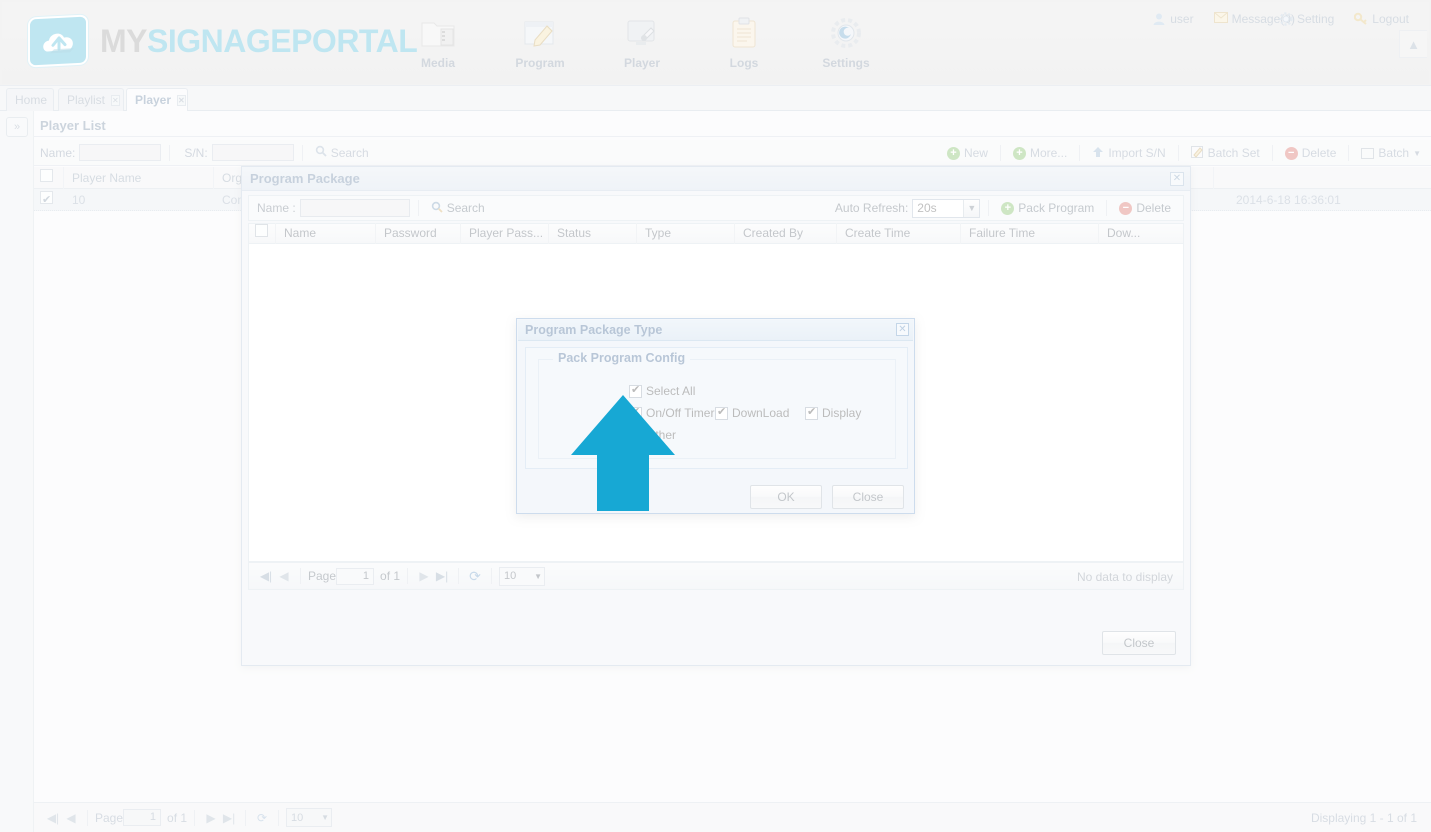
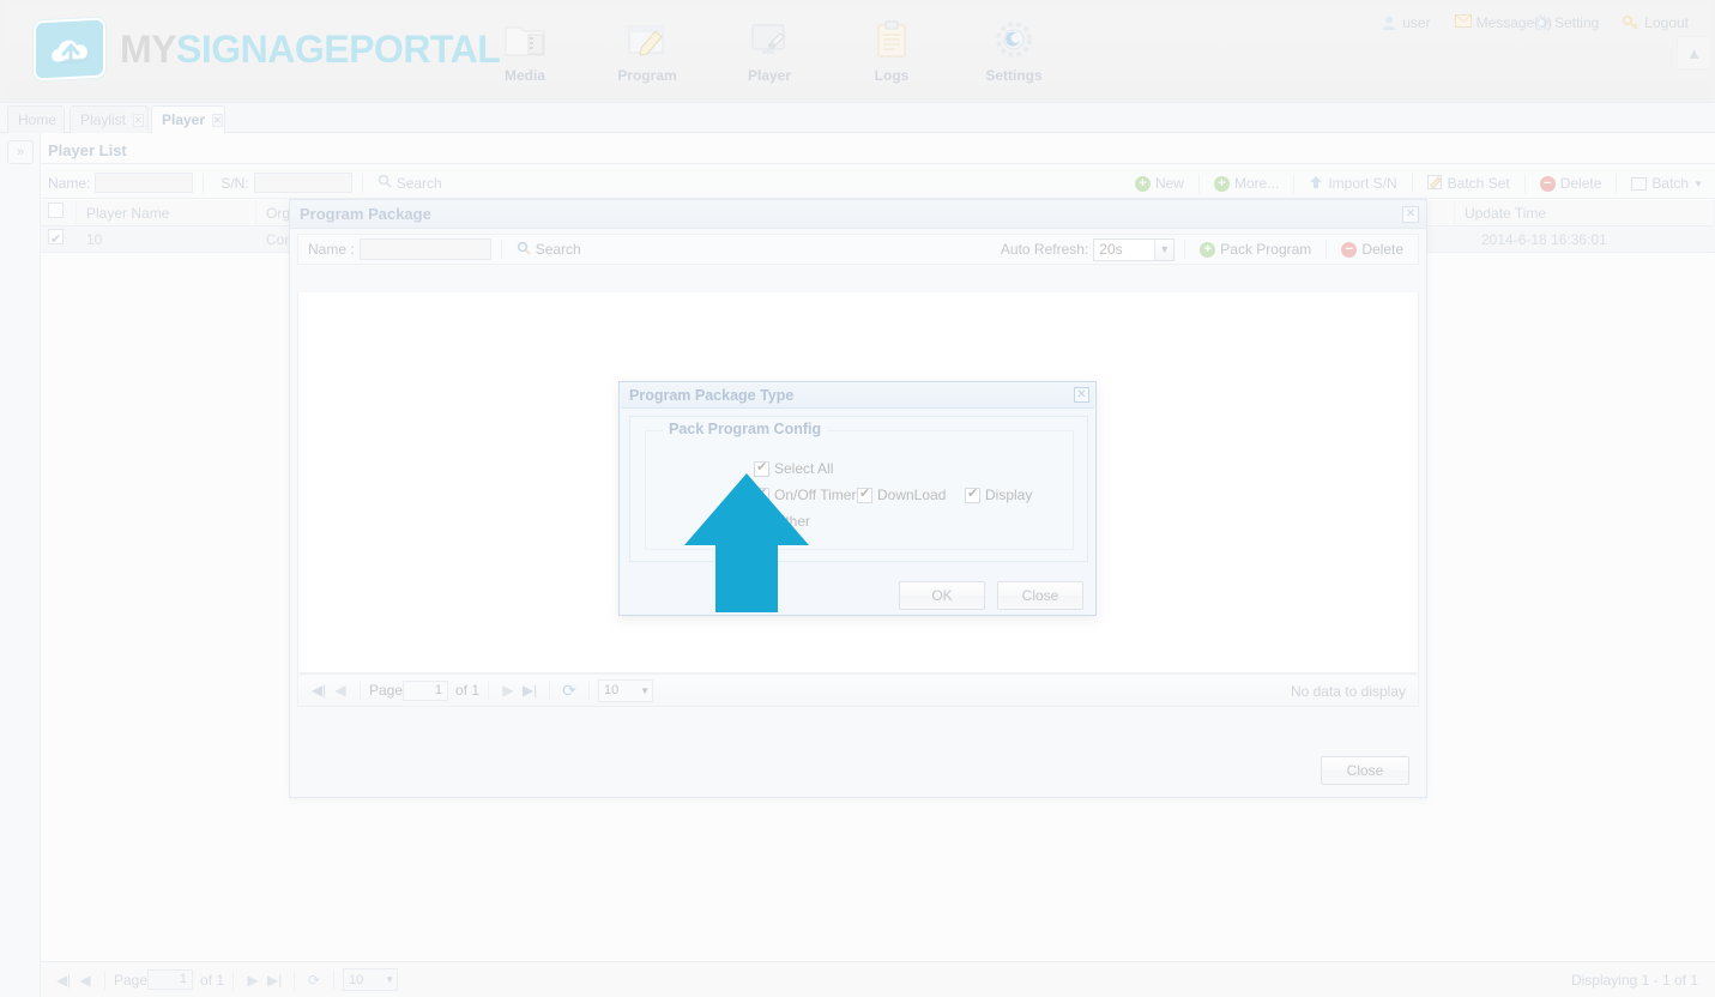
  MYSIGNAGEPORTAL
  Media
  Program
  Player
  Logs
  Settings
  user
  Message(0)
  Setting
  Logout
  ▲
  Home
  Playlist
  ✕
  Player
  ✕
  »
  Player List
  Name:
  S/N:
  Search
  +
  New
  +
  More...
  Import S/N
  Batch Set
  −
  Delete
  Batch
  ▼
  Player Name
  Organ
+ Update Time
  10
  Comp
  2014-6-18 16:36:01
  ◀|
  ◀
  Page
  1
  of 1
  ▶
  ▶|
  ⟳
  10
  ▼
  Displaying 1 - 1 of 1
  Program Package
  ✕
  Name :
  Search
  Auto Refresh:
  20s
  ▼
  +
  Pack Program
  −
  Delete
- Name
- Password
- Player Pass...
- Status
- Type
- Created By
- Create Time
- Failure Time
- Dow...
  ◀|
  ◀
  Page
  1
  of 1
  ▶
  ▶|
  ⟳
  10
  ▼
  No data to display
  Close
  Program Package Type
  ✕
  Pack Program Config
  Select All
  On/Off Timer
  DownLoad
  Display
  OK
  Close
